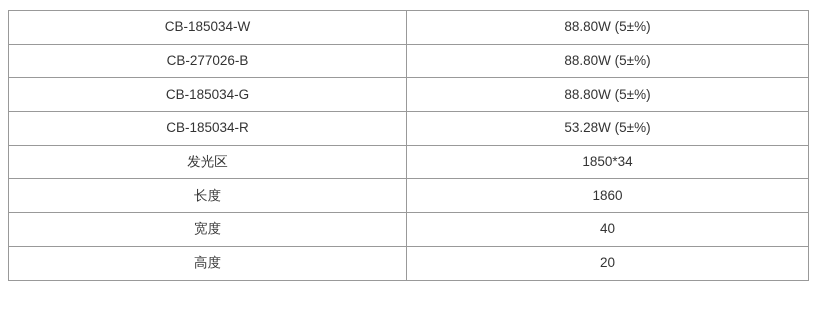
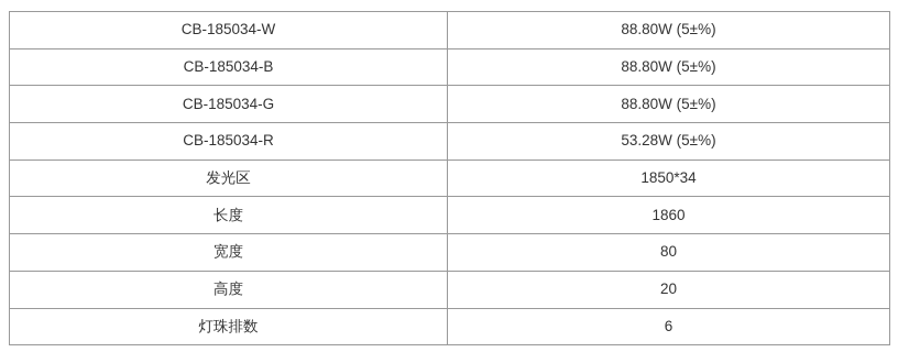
  CB-185034-W	88.80W (5±%)
- CB-277026-B	88.80W (5±%)
+ CB-185034-B	88.80W (5±%)
  CB-185034-G	88.80W (5±%)
  CB-185034-R	53.28W (5±%)
  发光区	1850*34
  长度	1860
- 宽度	40
+ 宽度	80
  高度	20
+ 灯珠排数	6
